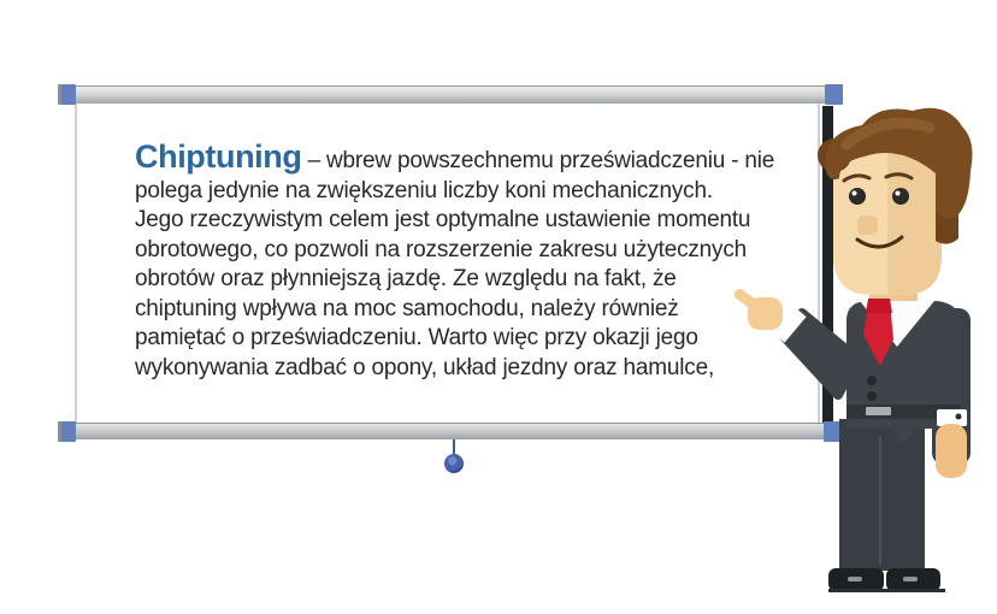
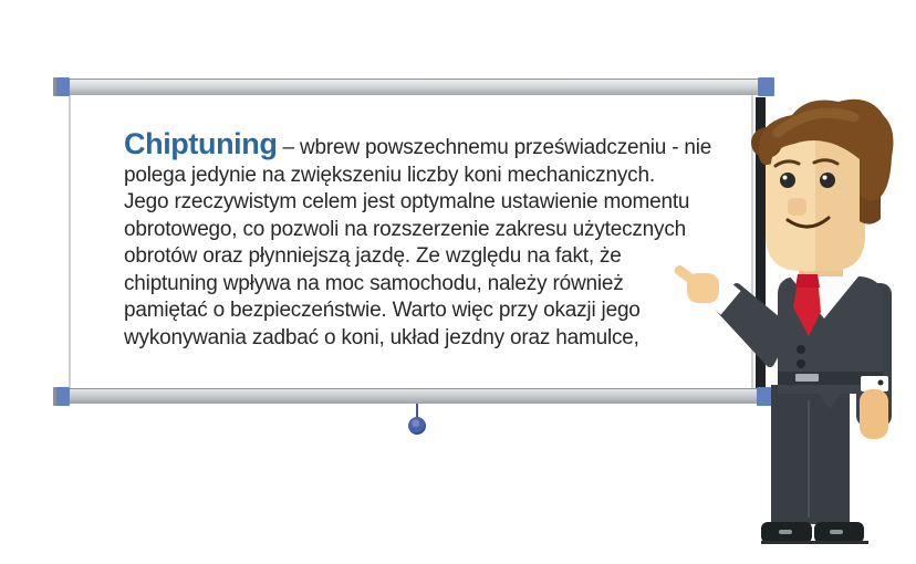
  Chiptuning – wbrew powszechnemu przeświadczeniu - nie
  polega jedynie na zwiększeniu liczby koni mechanicznych.
  Jego rzeczywistym celem jest optymalne ustawienie momentu
  obrotowego, co pozwoli na rozszerzenie zakresu użytecznych
  obrotów oraz płynniejszą jazdę. Ze względu na fakt, że
  chiptuning wpływa na moc samochodu, należy również
- pamiętać o przeświadczeniu. Warto więc przy okazji jego
+ pamiętać o bezpieczeństwie. Warto więc przy okazji jego
- wykonywania zadbać o opony, układ jezdny oraz hamulce,
+ wykonywania zadbać o koni, układ jezdny oraz hamulce,
